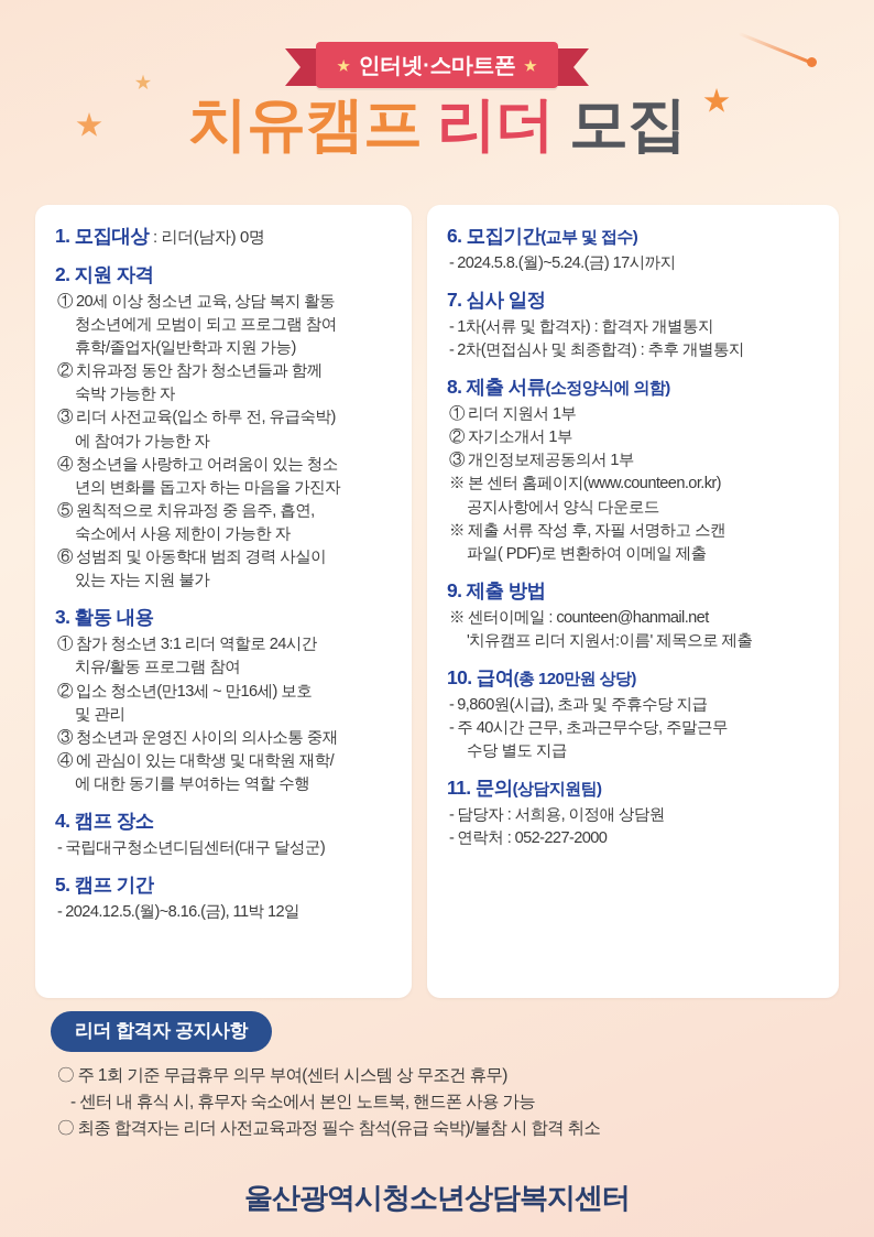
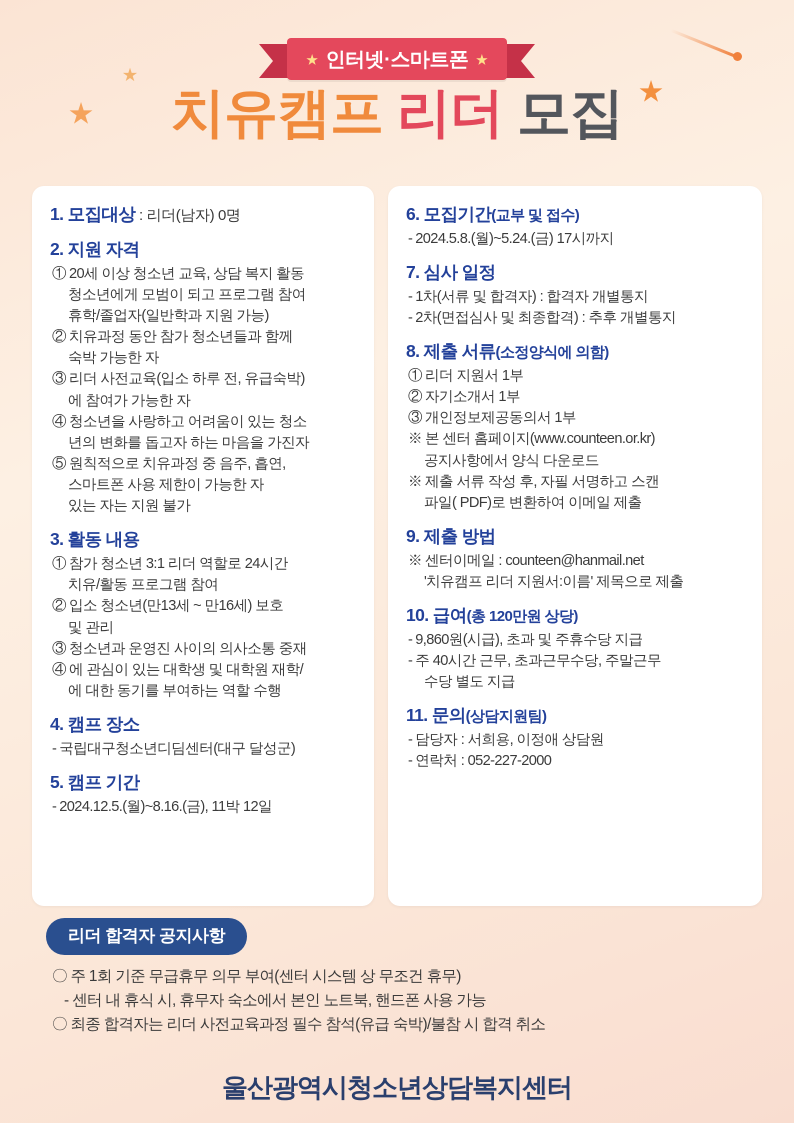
  ★
  ★
  ★
  ★
  인터넷·스마트폰
  ★
  치유캠프 리더 모집
  1. 모집대상 : 리더(남자) 0명
  2. 지원 자격
  ①
  20세 이상 청소년 교육, 상담 복지 활동
  청소년에게 모범이 되고 프로그램 참여
  휴학/졸업자(일반학과 지원 가능)
  ②
  치유과정 동안 참가 청소년들과 함께
  숙박 가능한 자
  ③
  리더 사전교육(입소 하루 전, 유급숙박)
  에 참여가 가능한 자
  ④
  청소년을 사랑하고 어려움이 있는 청소
  년의 변화를 돕고자 하는 마음을 가진자
  ⑤
  원칙적으로 치유과정 중 음주, 흡연,
- 숙소에서 사용 제한이 가능한 자
+ 스마트폰 사용 제한이 가능한 자
- ⑥
- 성범죄 및 아동학대 범죄 경력 사실이
  있는 자는 지원 불가
  3. 활동 내용
  ①
  참가 청소년 3:1 리더 역할로 24시간
  치유/활동 프로그램 참여
  ②
  입소 청소년(만13세 ~ 만16세) 보호
  및 관리
  ③
  청소년과 운영진 사이의 의사소통 중재
  ④
  에 관심이 있는 대학생 및 대학원 재학/
  에 대한 동기를 부여하는 역할 수행
  4. 캠프 장소
  -
  국립대구청소년디딤센터(대구 달성군)
  5. 캠프 기간
  -
  2024.12.5.(월)~8.16.(금), 11박 12일
  6. 모집기간(교부 및 접수)
  -
  2024.5.8.(월)~5.24.(금) 17시까지
  7. 심사 일정
  -
  1차(서류 및 합격자) : 합격자 개별통지
  -
  2차(면접심사 및 최종합격) : 추후 개별통지
  8. 제출 서류(소정양식에 의함)
  ①
  리더 지원서 1부
  ②
  자기소개서 1부
  ③
  개인정보제공동의서 1부
  ※
  본 센터 홈페이지(www.counteen.or.kr)
  공지사항에서 양식 다운로드
  ※
  제출 서류 작성 후, 자필 서명하고 스캔
  파일( PDF)로 변환하여 이메일 제출
  9. 제출 방법
  ※
  센터이메일 : counteen@hanmail.net
  '치유캠프 리더 지원서:이름' 제목으로 제출
  10. 급여(총 120만원 상당)
  -
  9,860원(시급), 초과 및 주휴수당 지급
  -
  주 40시간 근무, 초과근무수당, 주말근무
  수당 별도 지급
  11. 문의(상담지원팀)
  -
  담당자 : 서희용, 이정애 상담원
  -
  연락처 : 052-227-2000
  리더 합격자 공지사항
  〇 주 1회 기준 무급휴무 의무 부여(센터 시스템 상 무조건 휴무)
  - 센터 내 휴식 시, 휴무자 숙소에서 본인 노트북, 핸드폰 사용 가능
  〇 최종 합격자는 리더 사전교육과정 필수 참석(유급 숙박)/불참 시 합격 취소
  울산광역시청소년상담복지센터
